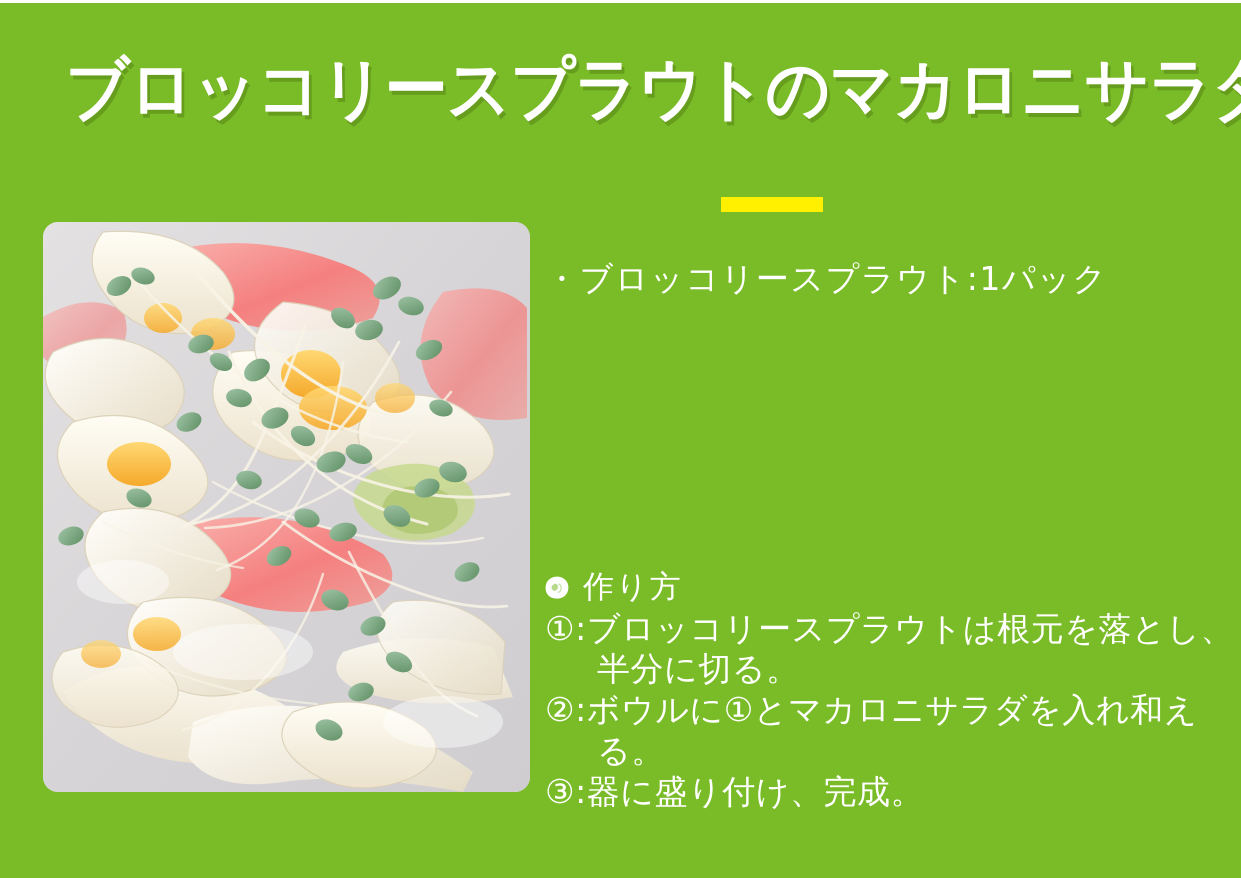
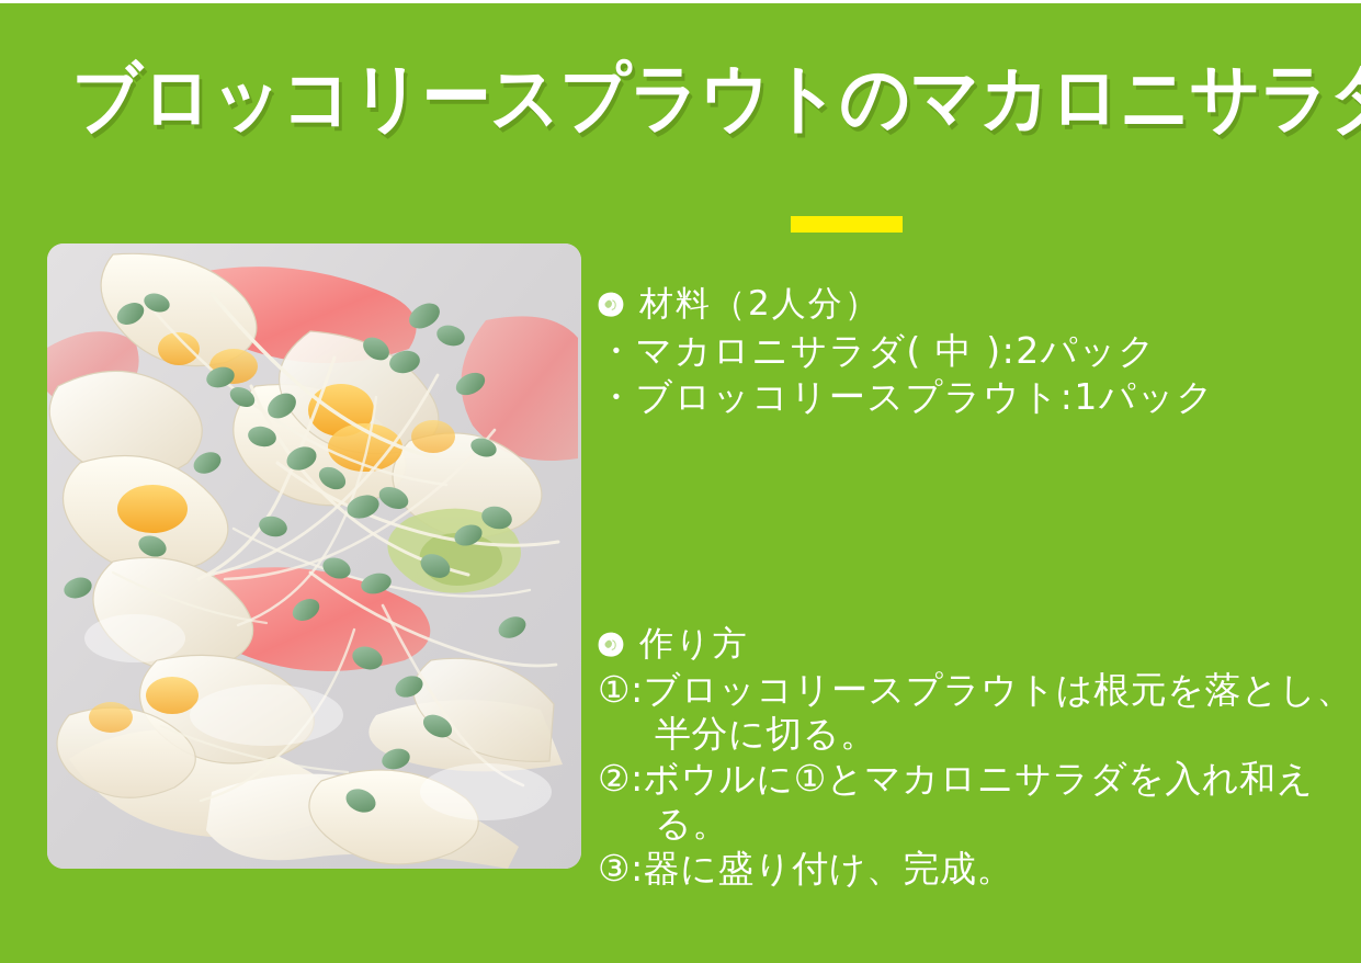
  ブロッコリースプラウトのマカロニサラ
+ 材料（2人分）
+ ・マカロニサラダ( 中 ):2パック
  ・ブロッコリースプラウト:1パック
  作り方
  ①:ブロッコリースプラウトは根元を落とし、半分に切る。
  ②:ボウルに①とマカロニサラダを入れ和える。
  ③:器に盛り付け、完成。
